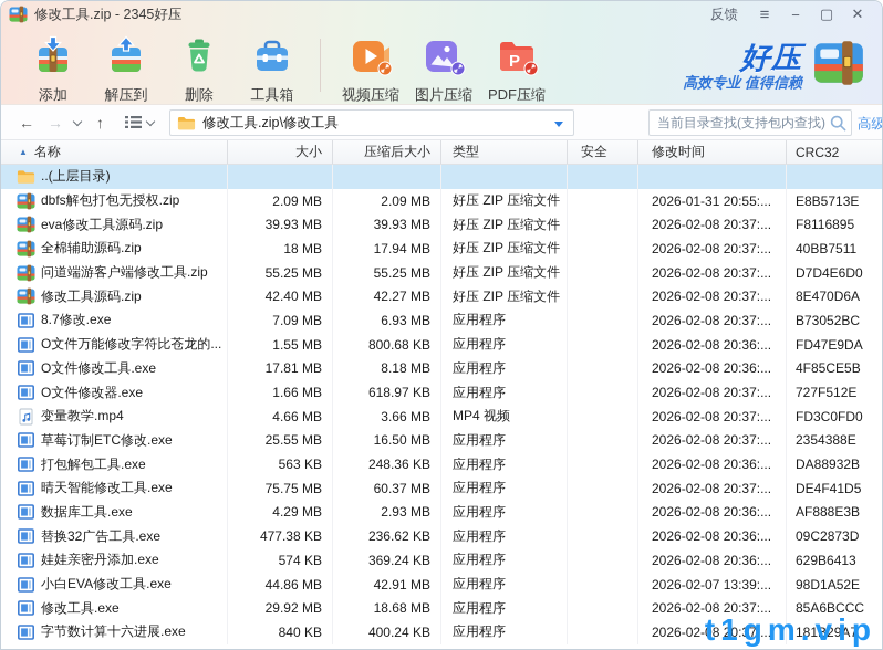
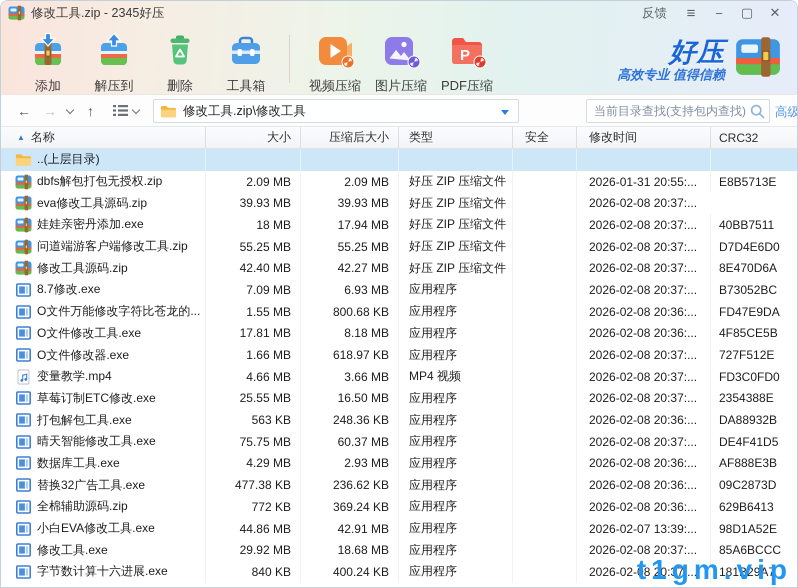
  修改工具.zip - 2345好压
  反馈
  ≡
  −
  ▢
  ✕
  添加
  解压到
  删除
  工具箱
  视频压缩
  图片压缩
  P
  PDF压缩
  好压
  高效专业 值得信赖
  ←
  →
  ↑
  修改工具.zip\修改工具
  当前目录查找(支持包内查找)
  高级
  ▲
  名称
  大小
  压缩后大小
  类型
  安全
  修改时间
  CRC32
  ..(上层目录)
  dbfs解包打包无授权.zip
  2.09 MB
  2.09 MB
  好压 ZIP 压缩文件
  2026-01-31 20:55:...
  E8B5713E
  eva修改工具源码.zip
  39.93 MB
  39.93 MB
  好压 ZIP 压缩文件
  2026-02-08 20:37:...
- F8116895
- 全棉辅助源码.zip
+ 娃娃亲密丹添加.exe
  18 MB
  17.94 MB
  好压 ZIP 压缩文件
  2026-02-08 20:37:...
  40BB7511
  问道端游客户端修改工具.zip
  55.25 MB
  55.25 MB
  好压 ZIP 压缩文件
  2026-02-08 20:37:...
  D7D4E6D0
  修改工具源码.zip
  42.40 MB
  42.27 MB
  好压 ZIP 压缩文件
  2026-02-08 20:37:...
  8E470D6A
  8.7修改.exe
  7.09 MB
  6.93 MB
  应用程序
  2026-02-08 20:37:...
  B73052BC
  O文件万能修改字符比苍龙的...
  1.55 MB
  800.68 KB
  应用程序
  2026-02-08 20:36:...
  FD47E9DA
  O文件修改工具.exe
  17.81 MB
  8.18 MB
  应用程序
  2026-02-08 20:36:...
  4F85CE5B
  O文件修改器.exe
  1.66 MB
  618.97 KB
  应用程序
  2026-02-08 20:37:...
  727F512E
  变量教学.mp4
  4.66 MB
  3.66 MB
  MP4 视频
  2026-02-08 20:37:...
  FD3C0FD0
  草莓订制ETC修改.exe
  25.55 MB
  16.50 MB
  应用程序
  2026-02-08 20:37:...
  2354388E
  打包解包工具.exe
  563 KB
  248.36 KB
  应用程序
  2026-02-08 20:36:...
  DA88932B
  晴天智能修改工具.exe
  75.75 MB
  60.37 MB
  应用程序
  2026-02-08 20:37:...
  DE4F41D5
  数据库工具.exe
  4.29 MB
  2.93 MB
  应用程序
  2026-02-08 20:36:...
  AF888E3B
  替换32广告工具.exe
  477.38 KB
  236.62 KB
  应用程序
  2026-02-08 20:36:...
  09C2873D
- 娃娃亲密丹添加.exe
+ 全棉辅助源码.zip
- 574 KB
+ 772 KB
  369.24 KB
  应用程序
  2026-02-08 20:36:...
  629B6413
  小白EVA修改工具.exe
  44.86 MB
  42.91 MB
  应用程序
  2026-02-07 13:39:...
  98D1A52E
  修改工具.exe
  29.92 MB
  18.68 MB
  应用程序
  2026-02-08 20:37:...
  85A6BCCC
  字节数计算十六进展.exe
  840 KB
  400.24 KB
  应用程序
  2026-02-08 20:37:...
  181B29A7
  t1gm.vip
